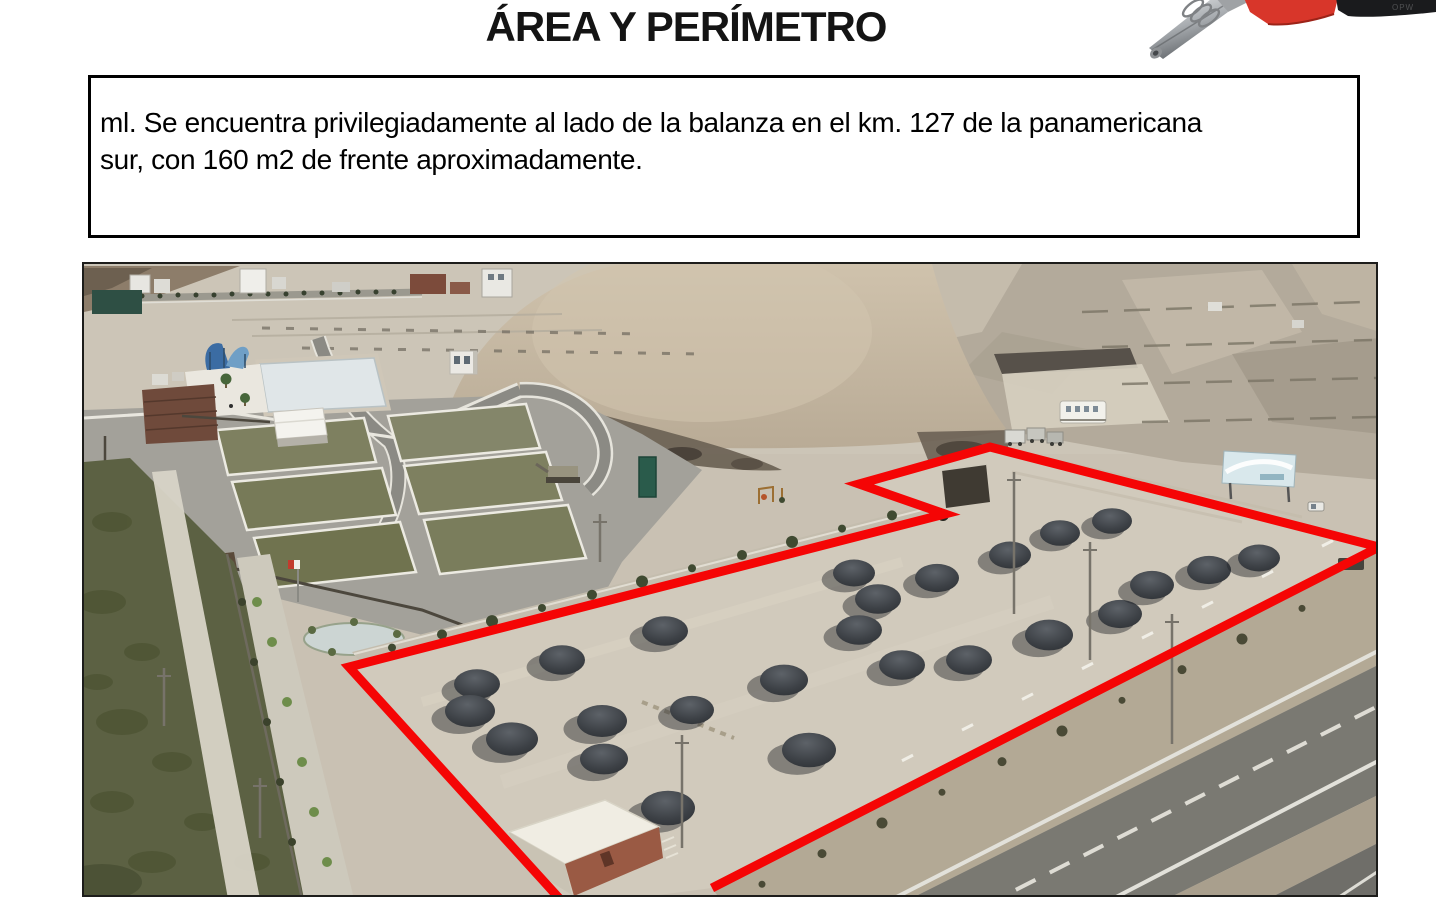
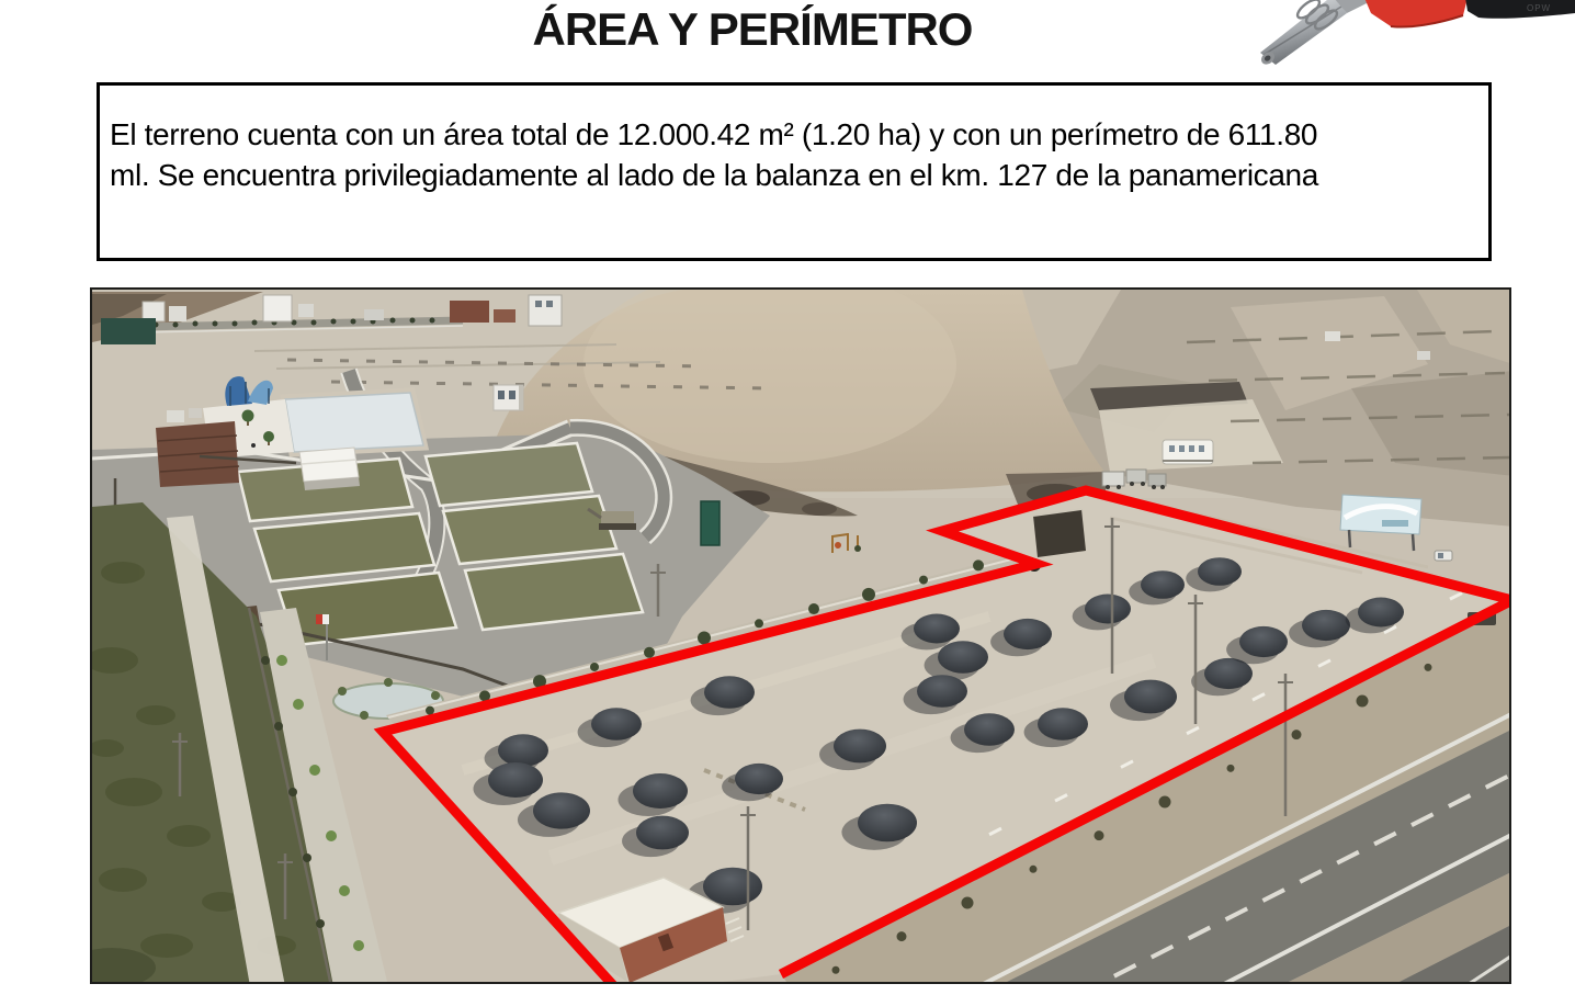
  ÁREA Y PERÍMETRO
  OPW
+ El terreno cuenta con un área total de 12.000.42 m² (1.20 ha) y con un perímetro de 611.80
  ml. Se encuentra privilegiadamente al lado de la balanza en el km. 127 de la panamericana
- sur, con 160 m2 de frente aproximadamente.
